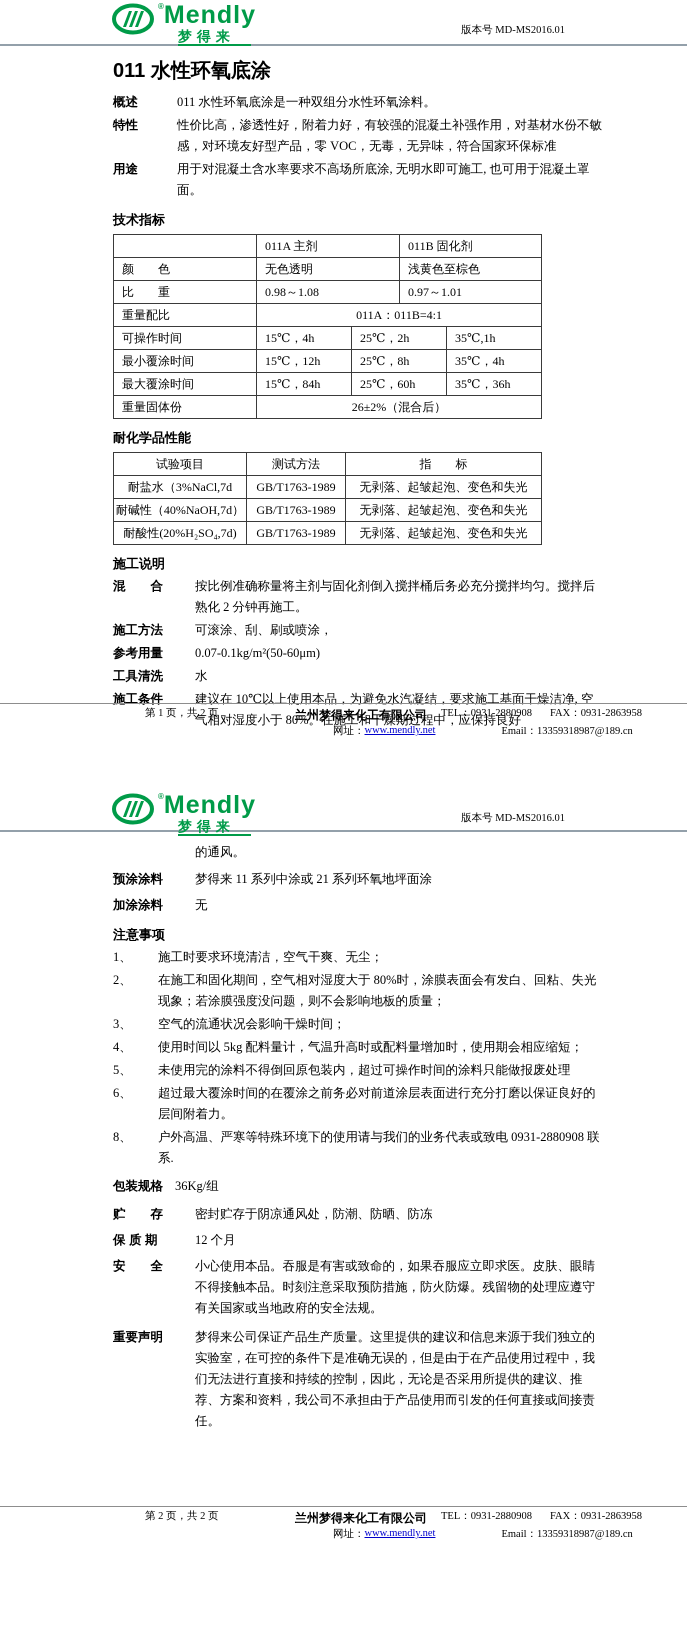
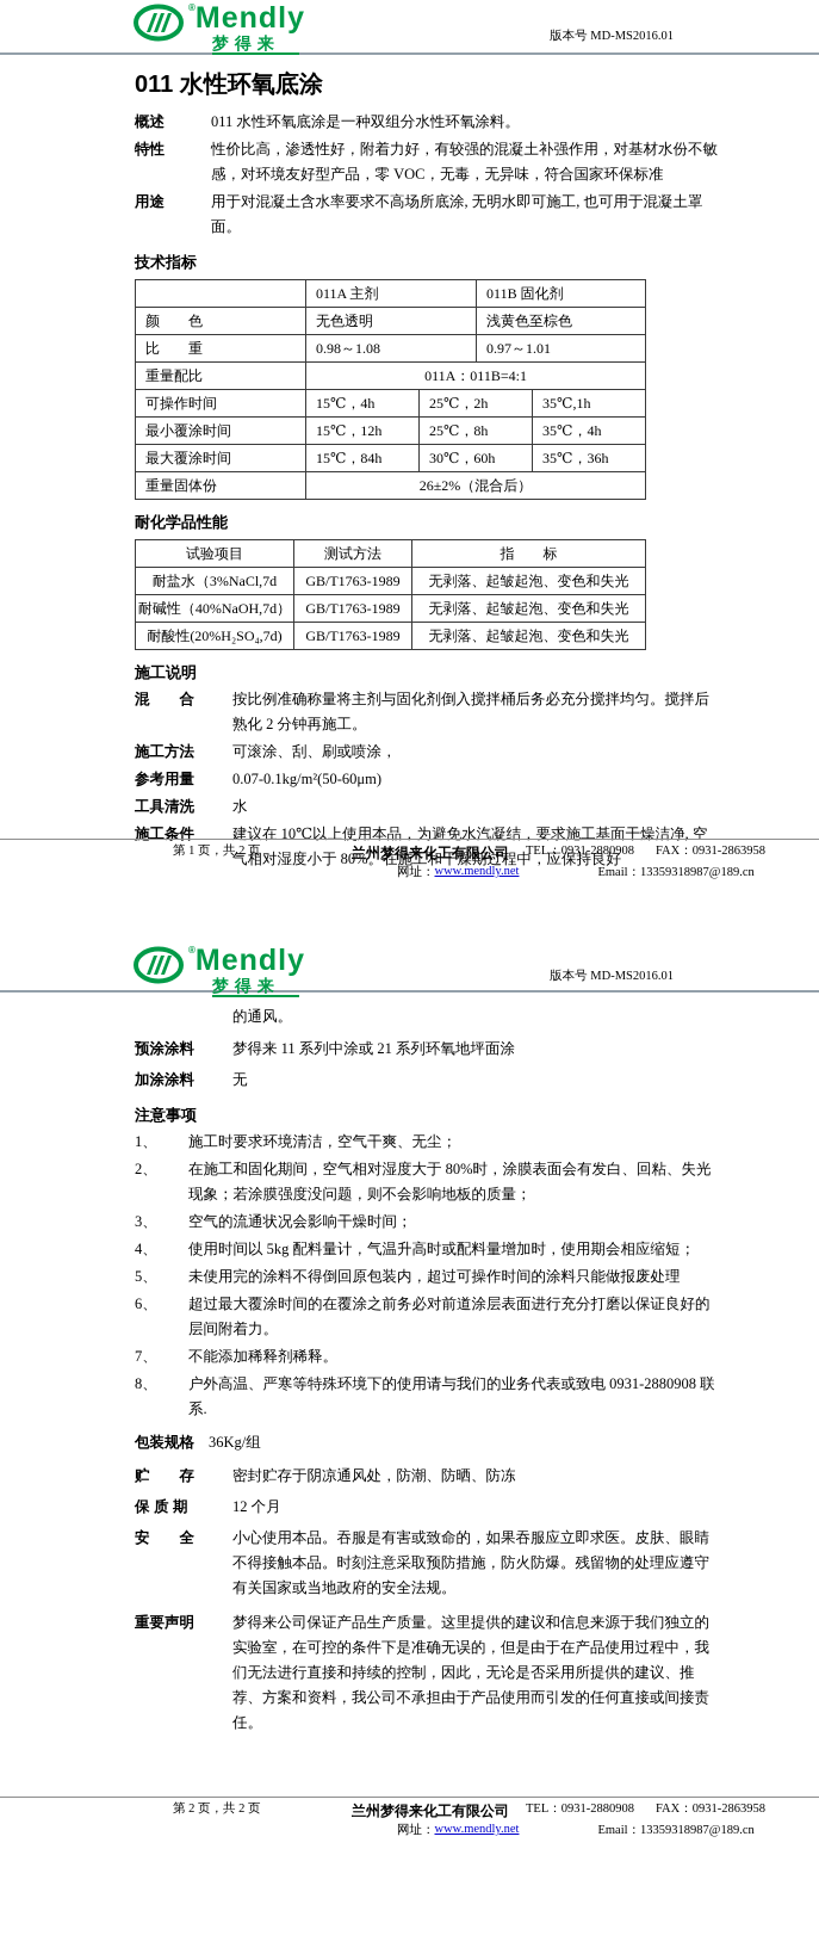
  ®
  Mendly
  梦得来
  版本号 MD-MS2016.01
  011 水性环氧底涂
  概述
  011 水性环氧底涂是一种双组分水性环氧涂料。
  特性
  性价比高，渗透性好，附着力好，有较强的混凝土补强作用，对基材水份不敏感，对环境友好型产品，零 VOC，无毒，无异味，符合国家环保标准
  用途
  用于对混凝土含水率要求不高场所底涂, 无明水即可施工, 也可用于混凝土罩面。
  技术指标
  	011A 主剂	011B 固化剂
  颜 色	无色透明	浅黄色至棕色
  比 重	0.98～1.08	0.97～1.01
  重量配比	011A：011B=4:1
  可操作时间	15℃，4h	25℃，2h	35℃,1h
  最小覆涂时间	15℃，12h	25℃，8h	35℃，4h
- 最大覆涂时间	15℃，84h	25℃，60h	35℃，36h
+ 最大覆涂时间	15℃，84h	30℃，60h	35℃，36h
  重量固体份	26±2%（混合后）
  耐化学品性能
  试验项目	测试方法	指 标
  耐盐水（3%NaCl,7d	GB/T1763-1989	无剥落、起皱起泡、变色和失光
  耐碱性（40%NaOH,7d）	GB/T1763-1989	无剥落、起皱起泡、变色和失光
  耐酸性(20%H₂SO₄,7d)	GB/T1763-1989	无剥落、起皱起泡、变色和失光
  施工说明
  混 合
  按比例准确称量将主剂与固化剂倒入搅拌桶后务必充分搅拌均匀。搅拌后熟化 2 分钟再施工。
  施工方法
  可滚涂、刮、刷或喷涂，
  参考用量
  0.07-0.1kg/m²(50-60μm)
  工具清洗
  水
  施工条件
  建议在 10℃以上使用本品，为避免水汽凝结，要求施工基面干燥洁净, 空气相对湿度小于 80%。在施工和干燥期过程中，应保持良好
  第 1 页，共 2 页
  兰州梦得来化工有限公司
  TEL：0931-2880908
  FAX：0931-2863958
  网址：
  www.mendly.net
  Email：13359318987@189.cn
  ®
  Mendly
  梦得来
  版本号 MD-MS2016.01
  的通风。
  预涂涂料
  梦得来 11 系列中涂或 21 系列环氧地坪面涂
  加涂涂料
  无
  注意事项
  1、
  施工时要求环境清洁，空气干爽、无尘；
  2、
  在施工和固化期间，空气相对湿度大于 80%时，涂膜表面会有发白、回粘、失光现象；若涂膜强度没问题，则不会影响地板的质量；
  3、
  空气的流通状况会影响干燥时间；
  4、
  使用时间以 5kg 配料量计，气温升高时或配料量增加时，使用期会相应缩短；
  5、
  未使用完的涂料不得倒回原包装内，超过可操作时间的涂料只能做报废处理
  6、
  超过最大覆涂时间的在覆涂之前务必对前道涂层表面进行充分打磨以保证良好的层间附着力。
+ 7、
+ 不能添加稀释剂稀释。
  8、
  户外高温、严寒等特殊环境下的使用请与我们的业务代表或致电 0931-2880908 联系.
  包装规格
  36Kg/组
  贮 存
  密封贮存于阴凉通风处，防潮、防晒、防冻
  保 质 期
  12 个月
  安 全
  小心使用本品。吞服是有害或致命的，如果吞服应立即求医。皮肤、眼睛不得接触本品。时刻注意采取预防措施，防火防爆。残留物的处理应遵守有关国家或当地政府的安全法规。
  重要声明
  梦得来公司保证产品生产质量。这里提供的建议和信息来源于我们独立的实验室，在可控的条件下是准确无误的，但是由于在产品使用过程中，我们无法进行直接和持续的控制，因此，无论是否采用所提供的建议、推荐、方案和资料，我公司不承担由于产品使用而引发的任何直接或间接责任。
  第 2 页，共 2 页
  兰州梦得来化工有限公司
  TEL：0931-2880908
  FAX：0931-2863958
  网址：
  www.mendly.net
  Email：13359318987@189.cn
